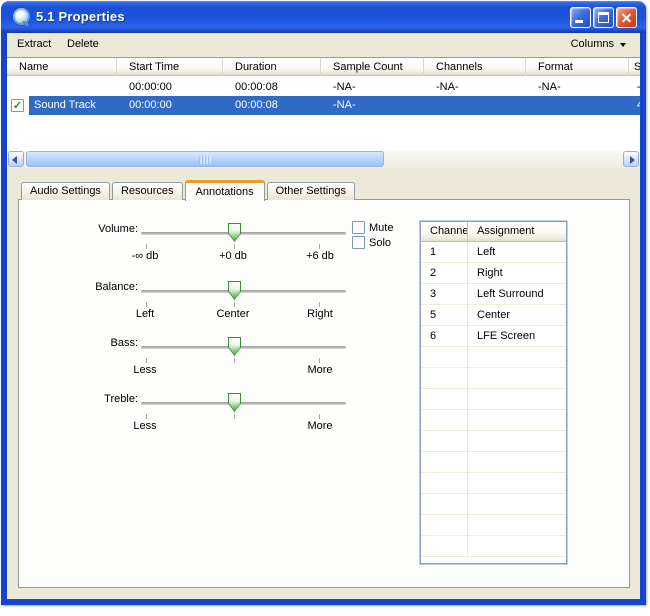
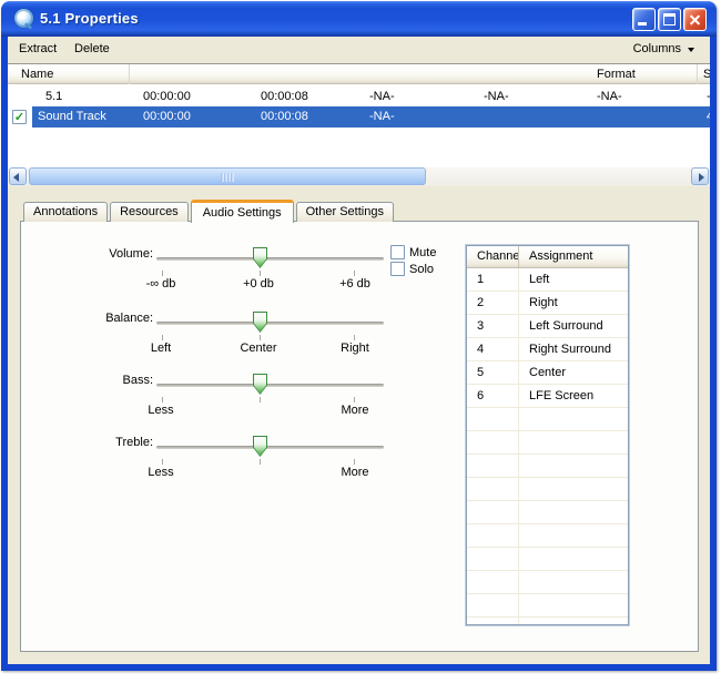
  5.1 Properties
  Extract
  Delete
  Columns
  Name
- Start Time
- Duration
- Sample Count
- Channels
  Format
  S
+ 5.1
  00:00:00
  00:00:08
  -NA-
  -NA-
  -NA-
  -
  ✓
  Sound Track
  00:00:00
  00:00:08
  -NA-
- Audio Settings
+ Annotations
  Resources
- Annotations
+ Audio Settings
  Other Settings
  Volume:
  -∞ db
  +0 db
  +6 db
  Balance:
  Left
  Center
  Right
  Bass:
  Less
  More
  Treble:
  Less
  More
  Mute
  Solo
  Channe
  Assignment
  1
  Left
  2
  Right
  3
  Left Surround
+ 4
+ Right Surround
  5
  Center
  6
  LFE Screen
